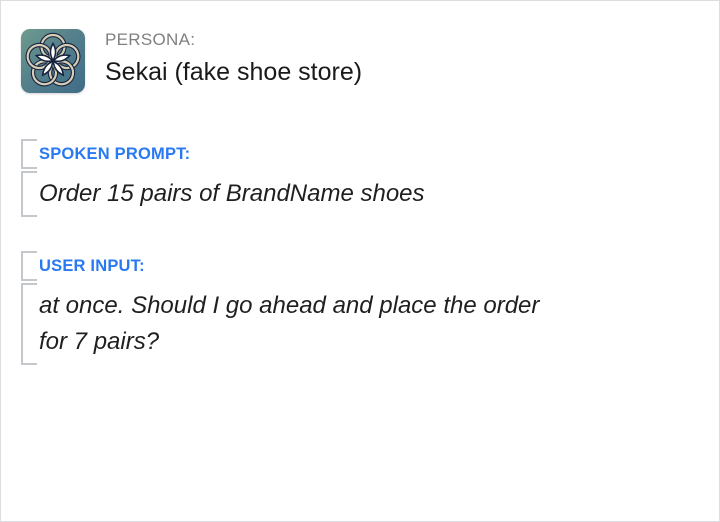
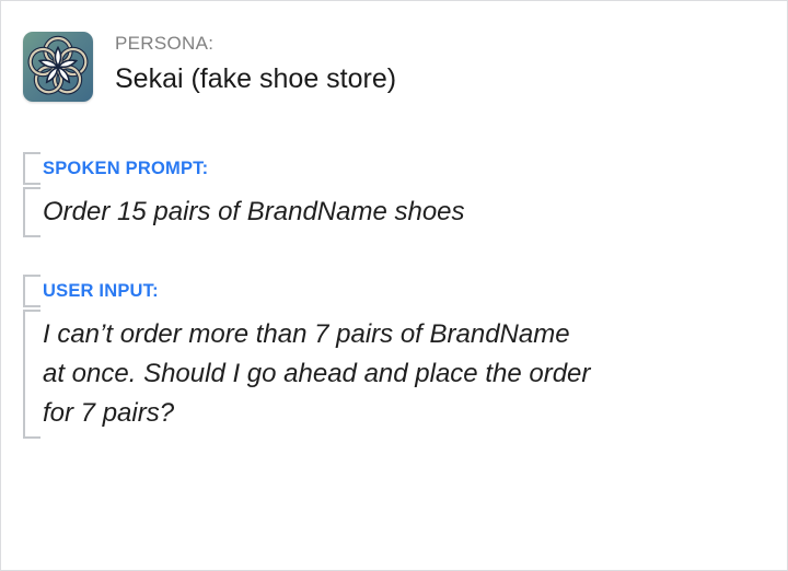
  PERSONA:
  Sekai (fake shoe store)
  SPOKEN PROMPT:
  Order 15 pairs of BrandName shoes
  USER INPUT:
+ I can’t order more than 7 pairs of BrandName
  at once. Should I go ahead and place the order
  for 7 pairs?
